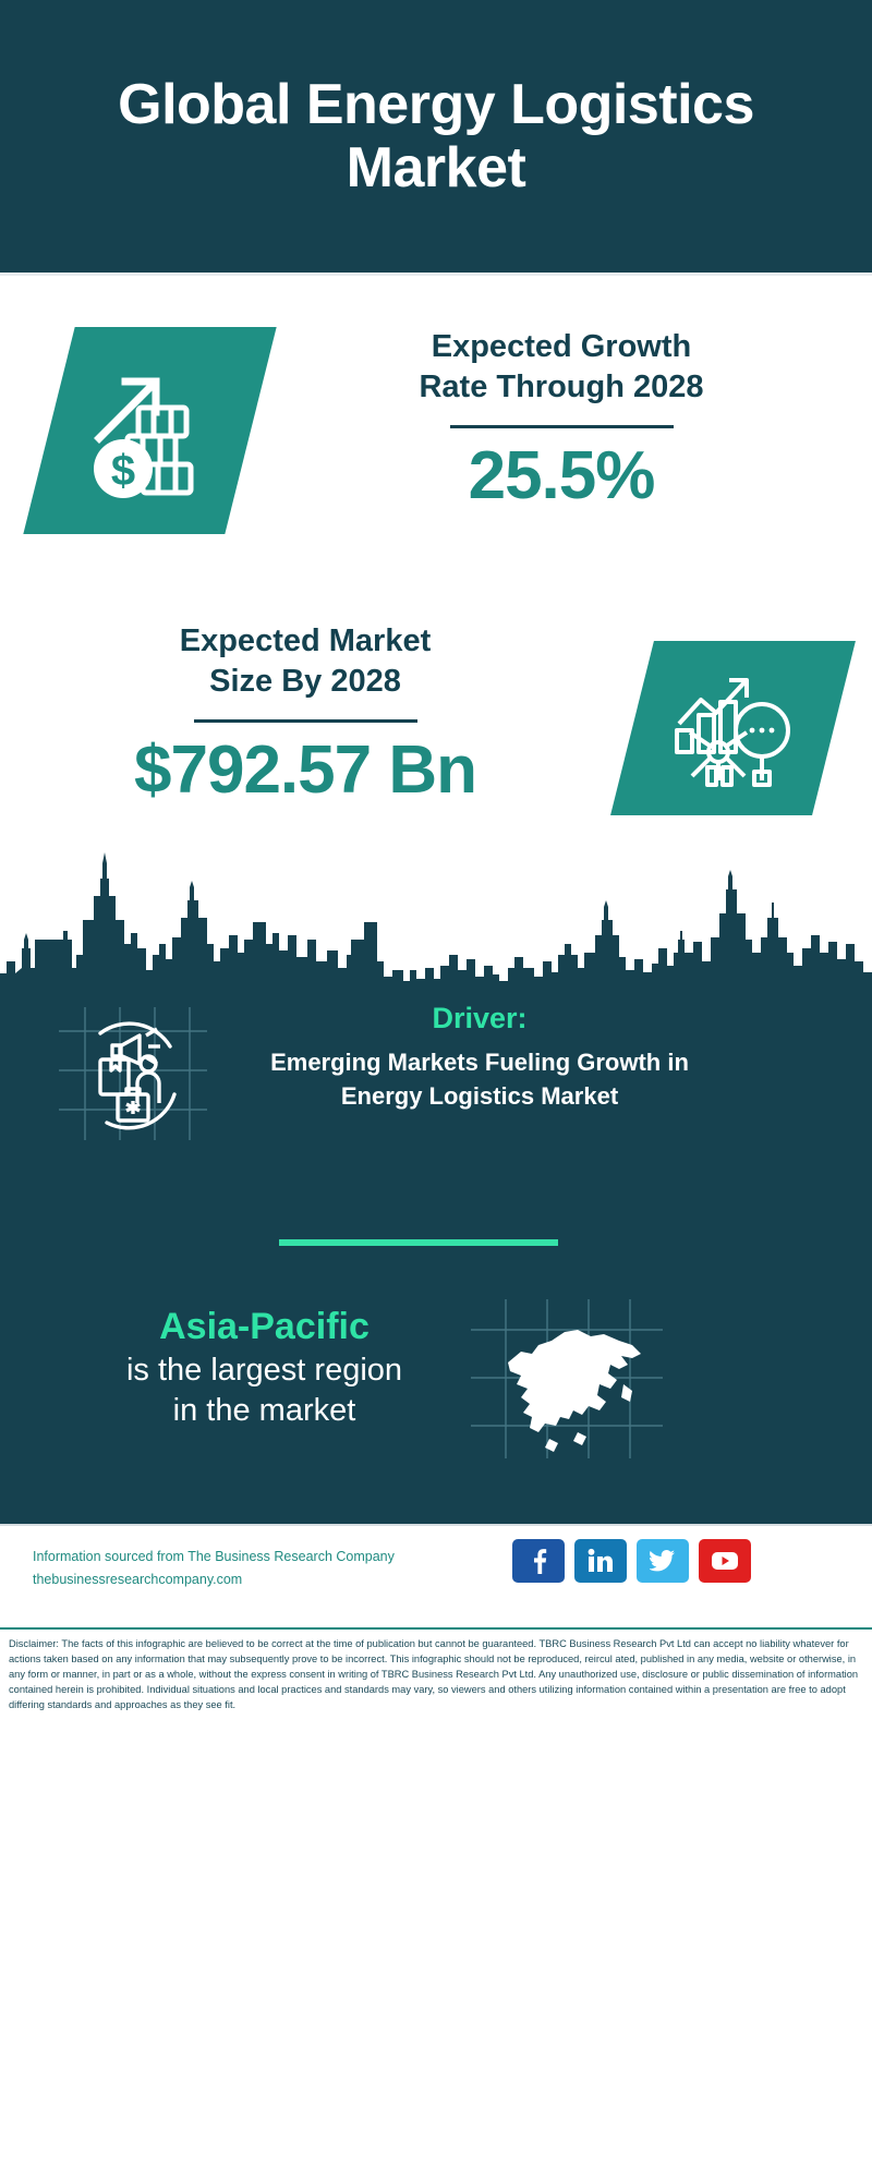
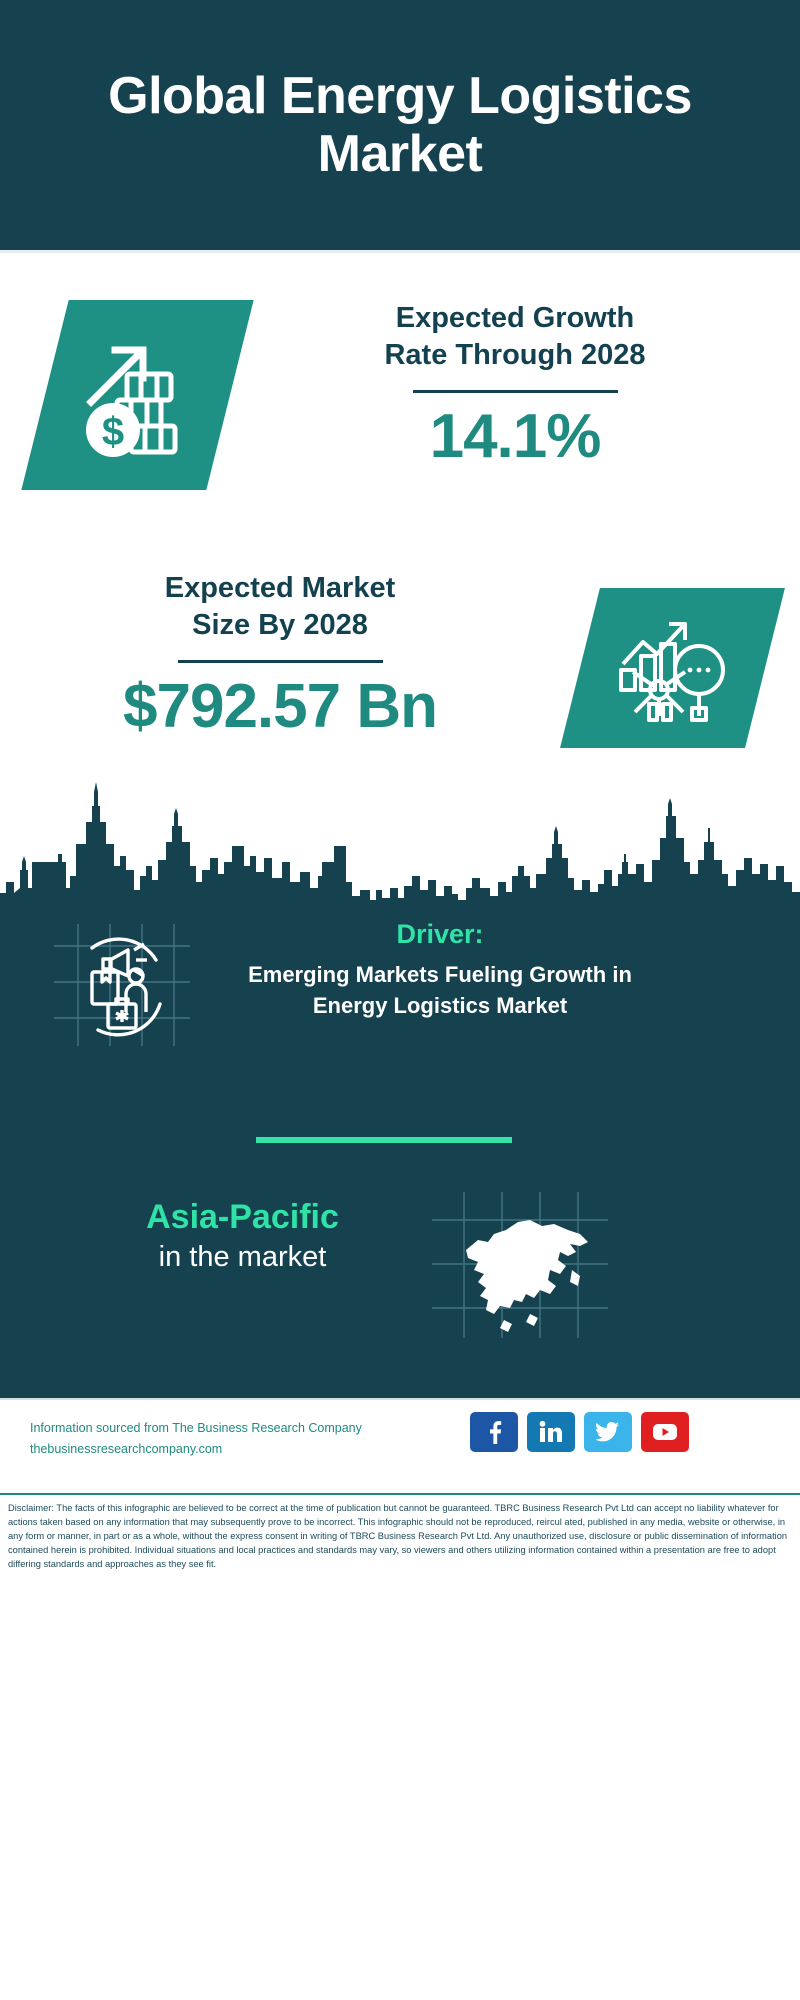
  Global Energy Logistics Market
  Expected Growth
  Rate Through 2028
- 25.5%
+ 14.1%
  Expected Market
  Size By 2028
  $792.57 Bn
  Driver:
  Emerging Markets Fueling Growth in Energy Logistics Market
  Asia-Pacific
- is the largest region
  in the market
  Information sourced from The Business Research Company
  thebusinessresearchcompany.com
  Disclaimer: The facts of this infographic are believed to be correct at the time of publication but cannot be guaranteed. TBRC Business Research Pvt Ltd can accept no liability whatever for actions taken based on any information that may subsequently prove to be incorrect. This infographic should not be reproduced, reircul ated, published in any media, website or otherwise, in any form or manner, in part or as a whole, without the express consent in writing of TBRC Business Research Pvt Ltd. Any unauthorized use, disclosure or public dissemination of information contained herein is prohibited. Individual situations and local practices and standards may vary, so viewers and others utilizing information contained within a presentation are free to adopt differing standards and approaches as they see fit.
